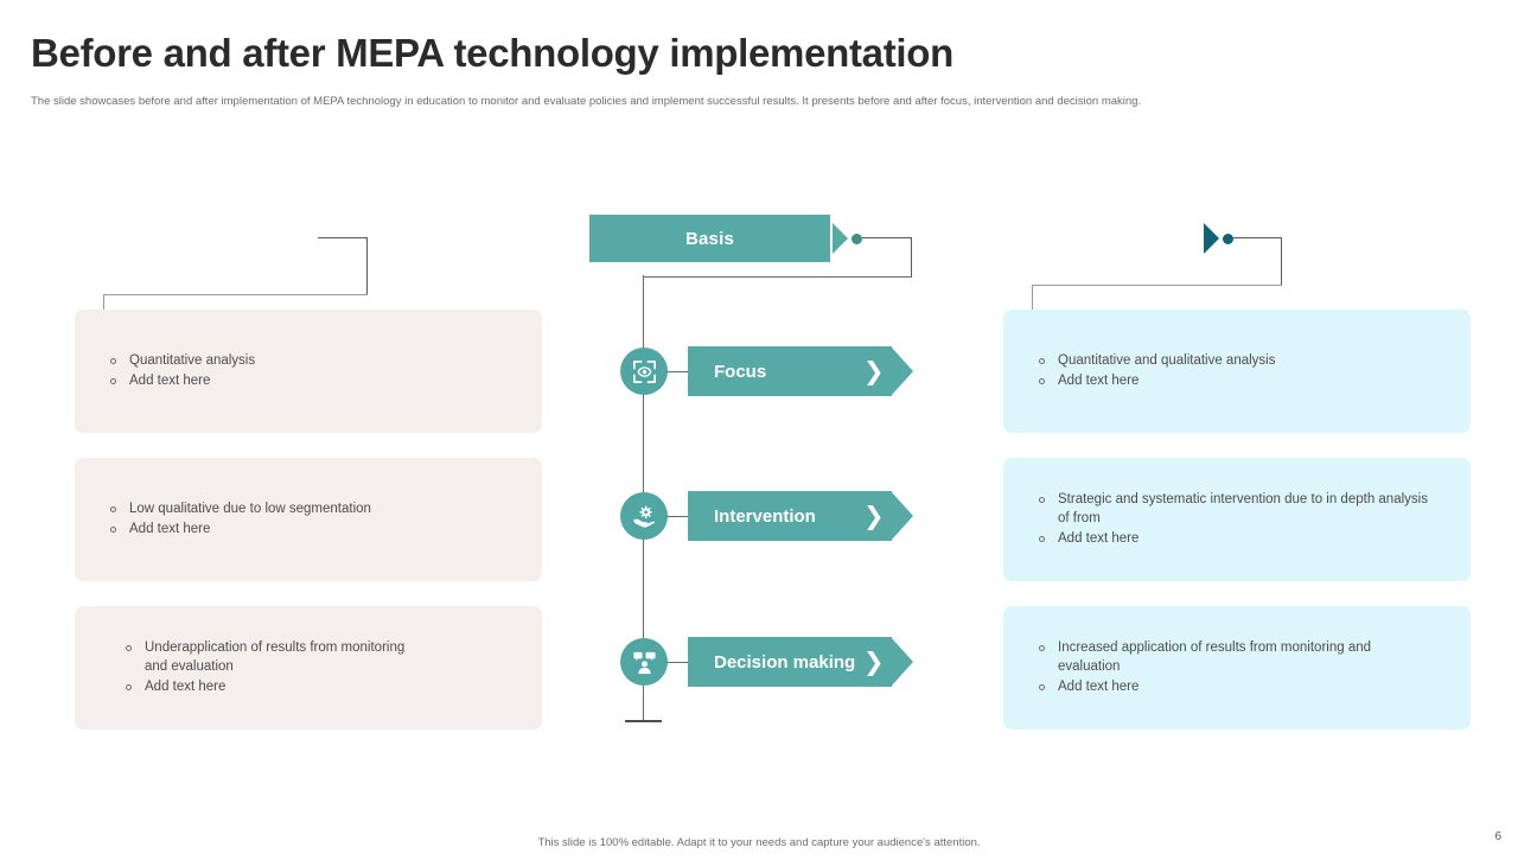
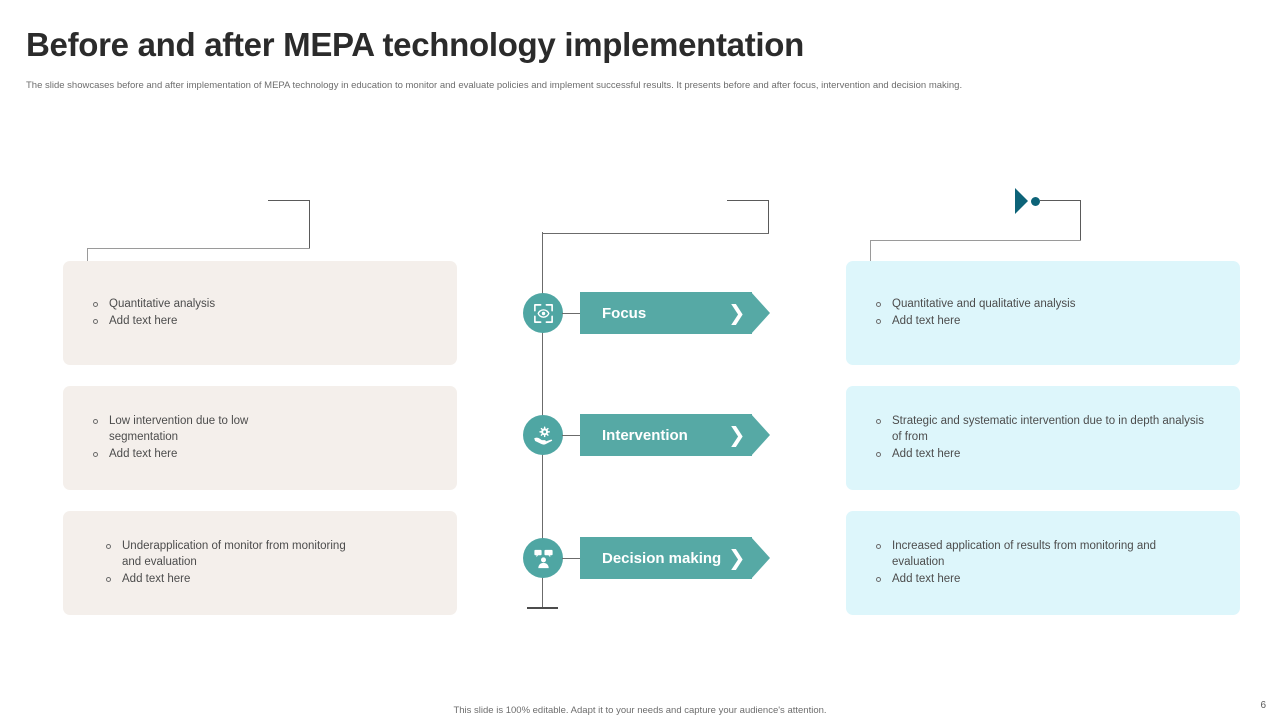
  Before and after MEPA technology implementation
  The slide showcases before and after implementation of MEPA technology in education to monitor and evaluate policies and implement successful results. It presents before and after focus, intervention and decision making.
  Quantitative analysis
  Add text here
- Low qualitative due to low segmentation
+ Low intervention due to low segmentation
  Add text here
- Underapplication of results from monitoring and evaluation
+ Underapplication of monitor from monitoring and evaluation
  Add text here
- Basis
  Focus
  ❯
  Intervention
  ❯
  Decision making
  ❯
  Quantitative and qualitative analysis
  Add text here
  Strategic and systematic intervention due to in depth analysis of from
  Add text here
  Increased application of results from monitoring and evaluation
  Add text here
  This slide is 100% editable. Adapt it to your needs and capture your audience's attention.
  6
